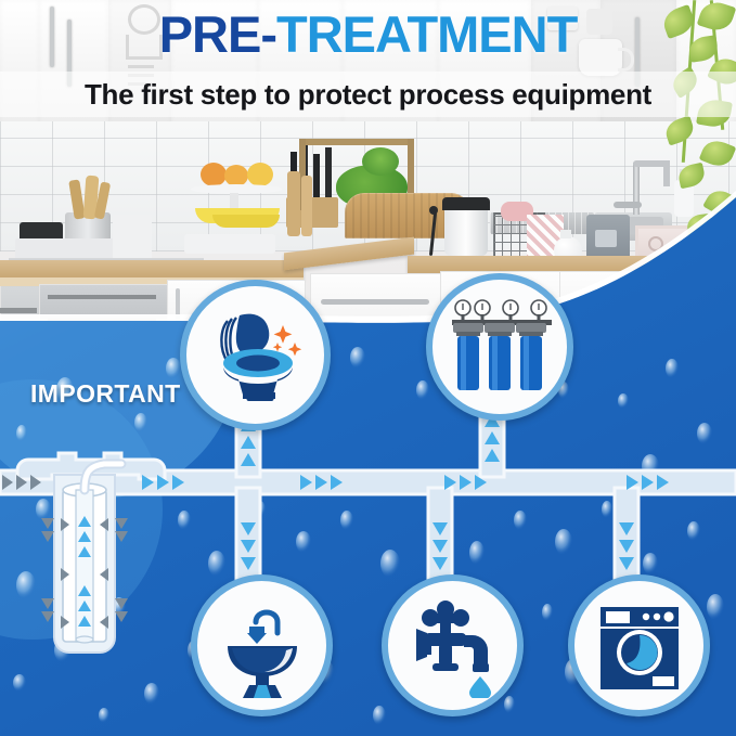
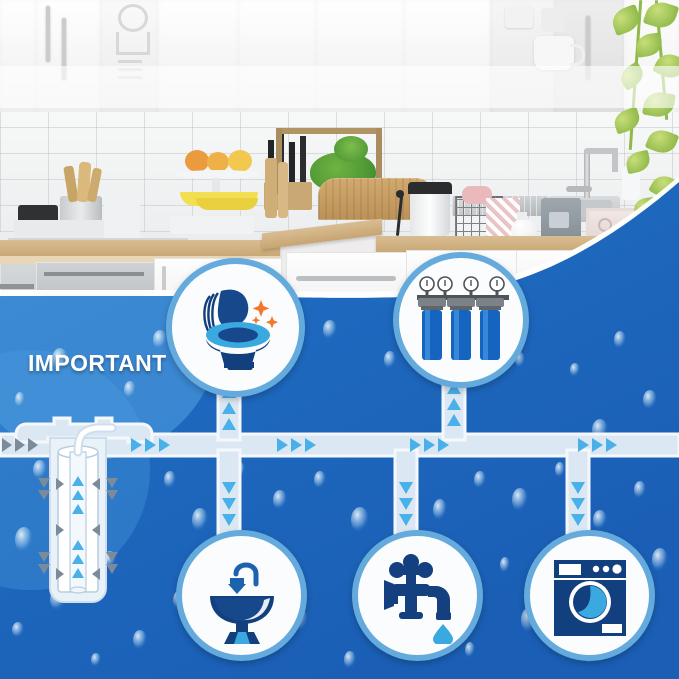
- PRE-TREATMENT
- The first step to protect process equipment
  IMPORTANT
